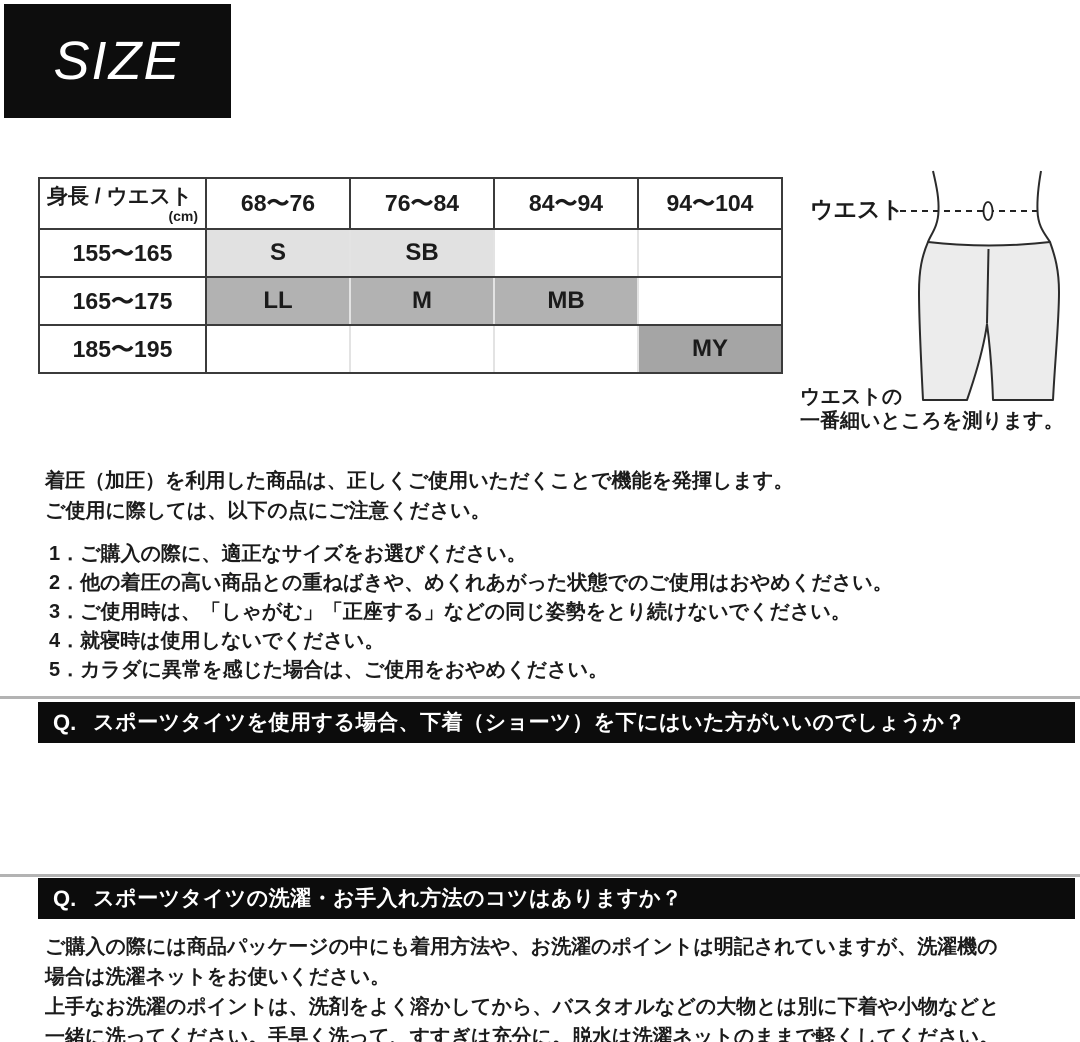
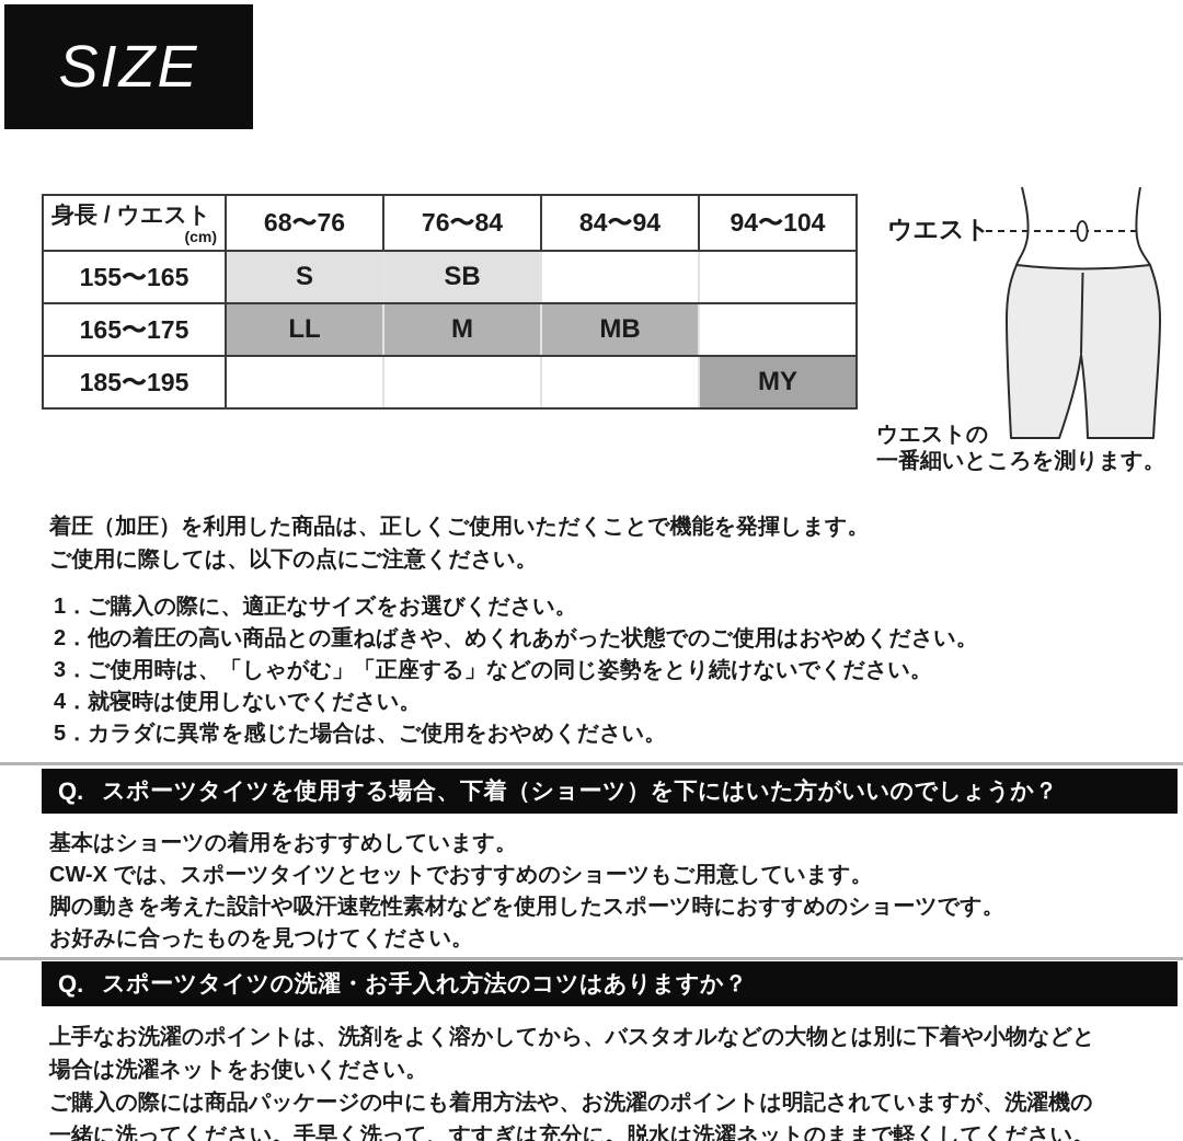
  SIZE
  身長 / ウエスト (cm)	68〜76	76〜84	84〜94	94〜104
  155〜165	S	SB
  165〜175	LL	M	MB
  185〜195				MY
  ウエスト
  ウエストの
  一番細いところを測ります。
  着圧（加圧）を利用した商品は、正しくご使用いただくことで機能を発揮します。
  ご使用に際しては、以下の点にご注意ください。
  1．ご購入の際に、適正なサイズをお選びください。
  2．他の着圧の高い商品との重ねばきや、めくれあがった状態でのご使用はおやめください。
  3．ご使用時は、「しゃがむ」「正座する」などの同じ姿勢をとり続けないでください。
  4．就寝時は使用しないでください。
  5．カラダに異常を感じた場合は、ご使用をおやめください。
  Q.
  スポーツタイツを使用する場合、下着（ショーツ）を下にはいた方がいいのでしょうか？
+ 基本はショーツの着用をおすすめしています。
+ CW-X では、スポーツタイツとセットでおすすめのショーツもご用意しています。
+ 脚の動きを考えた設計や吸汗速乾性素材などを使用したスポーツ時におすすめのショーツです。
+ お好みに合ったものを見つけてください。
  Q.
  スポーツタイツの洗濯・お手入れ方法のコツはありますか？
- ご購入の際には商品パッケージの中にも着用方法や、お洗濯のポイントは明記されていますが、洗濯機の
+ 上手なお洗濯のポイントは、洗剤をよく溶かしてから、バスタオルなどの大物とは別に下着や小物などと
  場合は洗濯ネットをお使いください。
- 上手なお洗濯のポイントは、洗剤をよく溶かしてから、バスタオルなどの大物とは別に下着や小物などと
+ ご購入の際には商品パッケージの中にも着用方法や、お洗濯のポイントは明記されていますが、洗濯機の
  一緒に洗ってください。手早く洗って、すすぎは充分に。脱水は洗濯ネットのままで軽くしてください。
